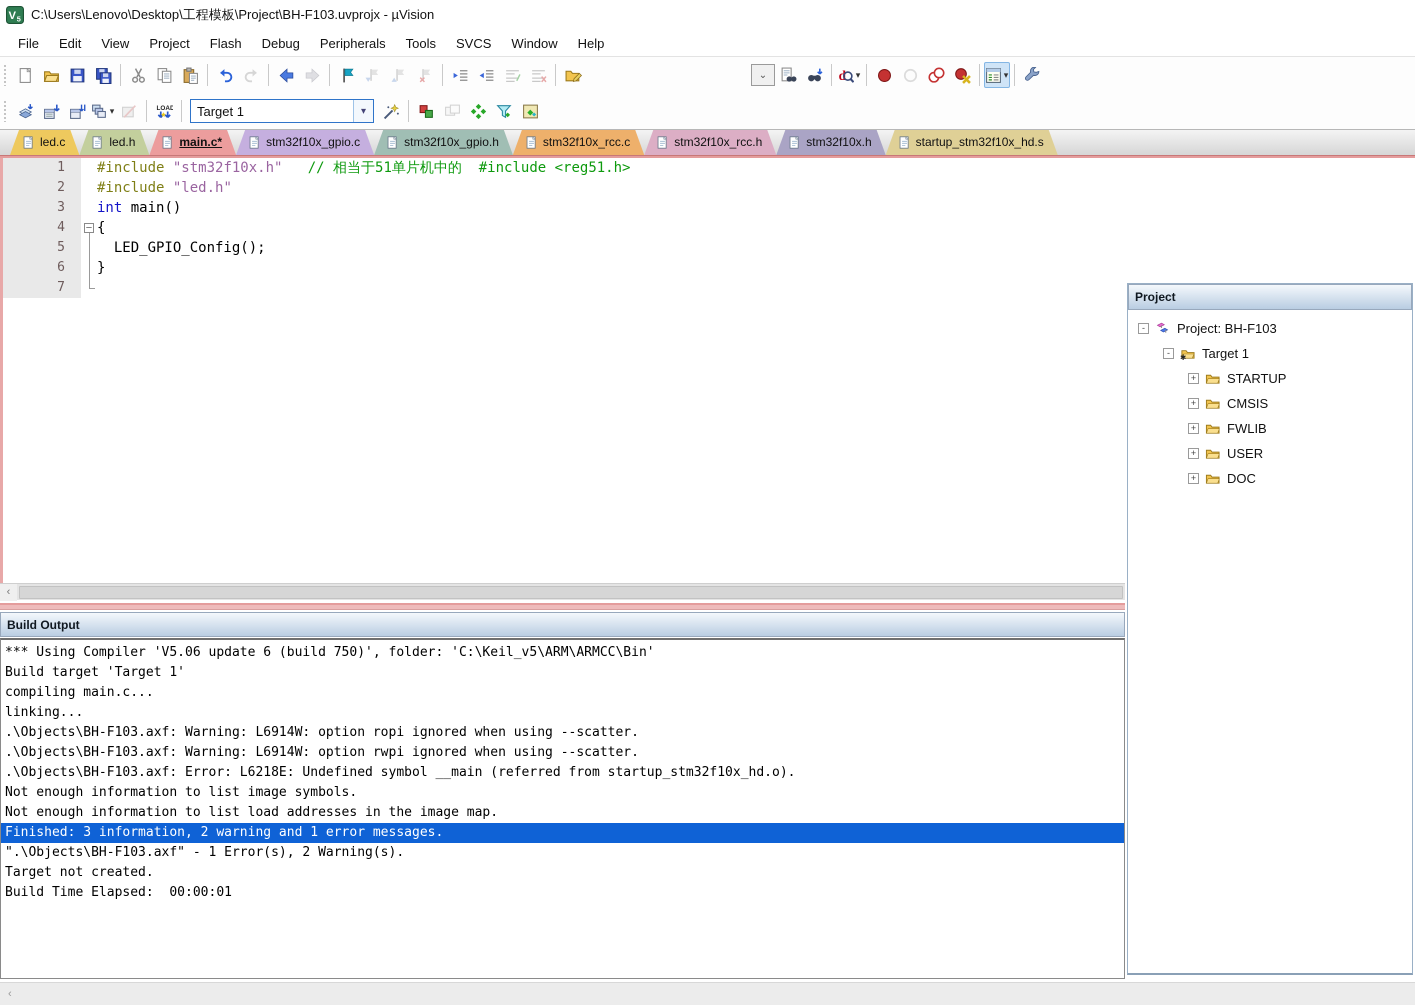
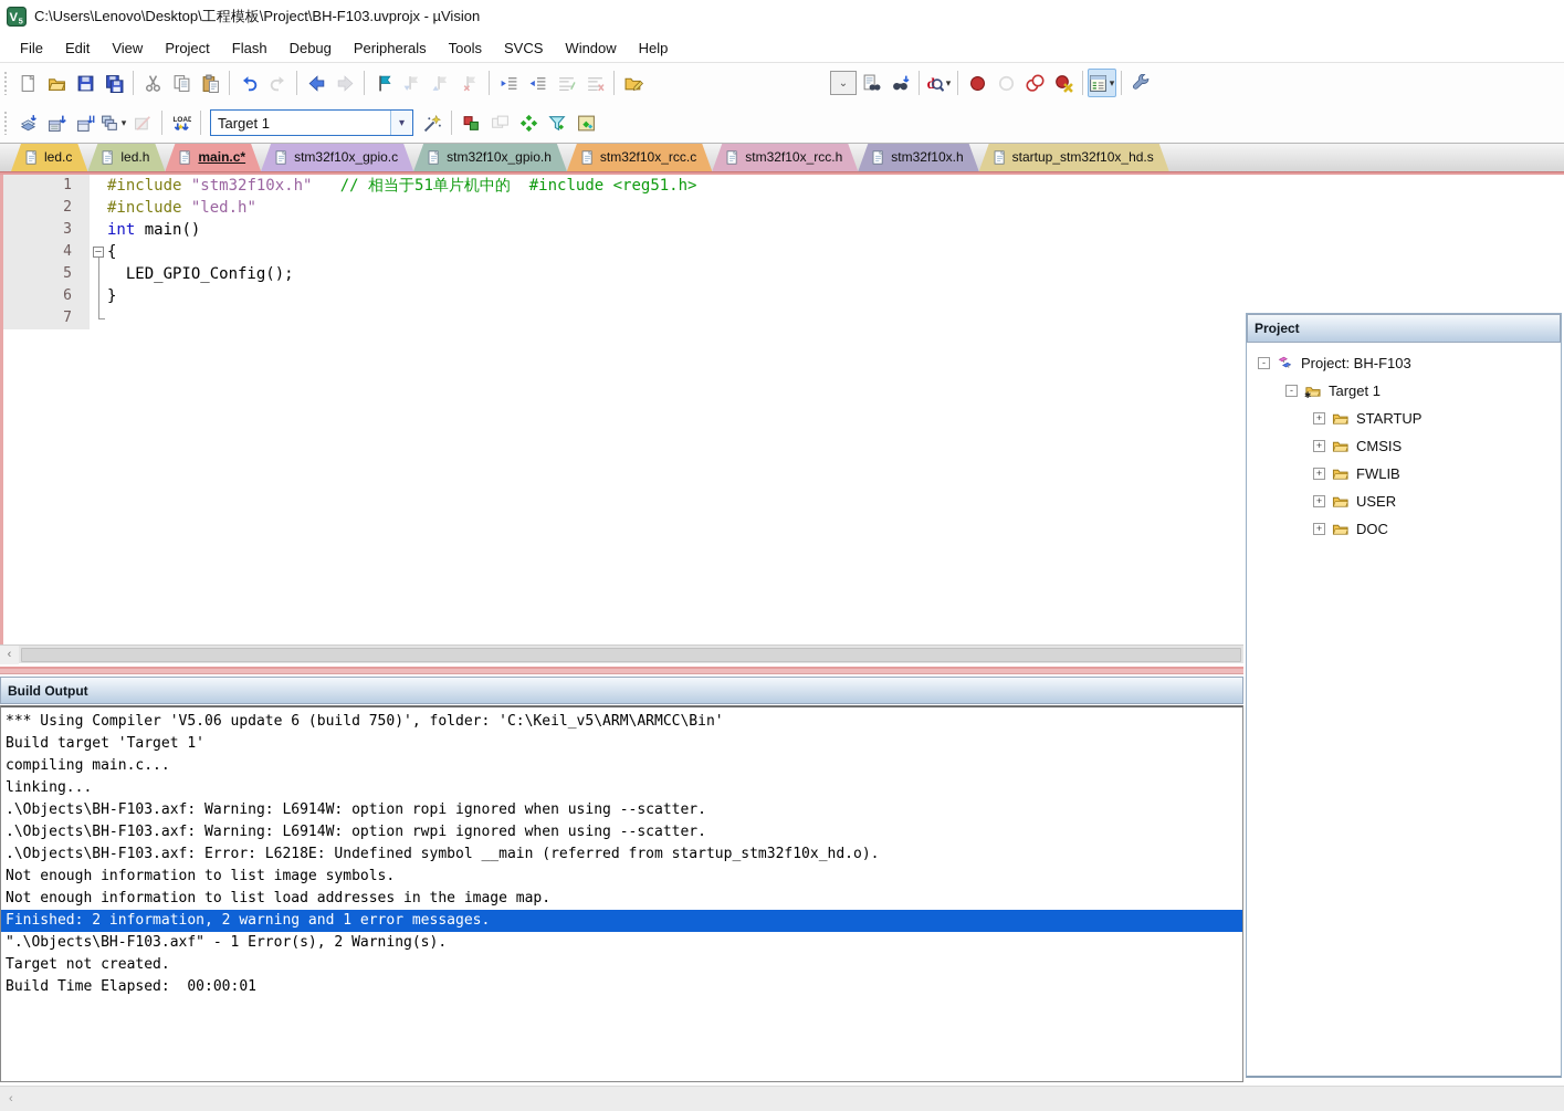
  V
  5
  C:\Users\Lenovo\Desktop\工程模板\Project\BH-F103.uvprojx - µVision
  File
  Edit
  View
  Project
  Flash
  Debug
  Peripherals
  Tools
  SVCS
  Window
  Help
  ⌄
  d
  ▾
  ▾
  ▾
  Target 1
  ▾
  led.c
  led.h
  main.c*
  stm32f10x_gpio.c
  stm32f10x_gpio.h
  stm32f10x_rcc.c
  stm32f10x_rcc.h
  stm32f10x.h
  startup_stm32f10x_hd.s
  1
  #include "stm32f10x.h" // 相当于51单片机中的 #include <reg51.h>
  2
  #include "led.h"
  3
  int main()
  4
  –
  {
  5
  LED_GPIO_Config();
  6
  }
  7
  ‹
  Build Output
  *** Using Compiler 'V5.06 update 6 (build 750)', folder: 'C:\Keil_v5\ARM\ARMCC\Bin'
  Build target 'Target 1'
  compiling main.c...
  linking...
  .\Objects\BH-F103.axf: Warning: L6914W: option ropi ignored when using --scatter.
  .\Objects\BH-F103.axf: Warning: L6914W: option rwpi ignored when using --scatter.
  .\Objects\BH-F103.axf: Error: L6218E: Undefined symbol __main (referred from startup_stm32f10x_hd.o).
  Not enough information to list image symbols.
  Not enough information to list load addresses in the image map.
- Finished: 3 information, 2 warning and 1 error messages.
+ Finished: 2 information, 2 warning and 1 error messages.
  ".\Objects\BH-F103.axf" - 1 Error(s), 2 Warning(s).
  Target not created.
  Build Time Elapsed: 00:00:01
  Project
  -
  Project: BH-F103
  -
  ✱
  Target 1
  +
  STARTUP
  +
  CMSIS
  +
  FWLIB
  +
  USER
  +
  DOC
  ‹
